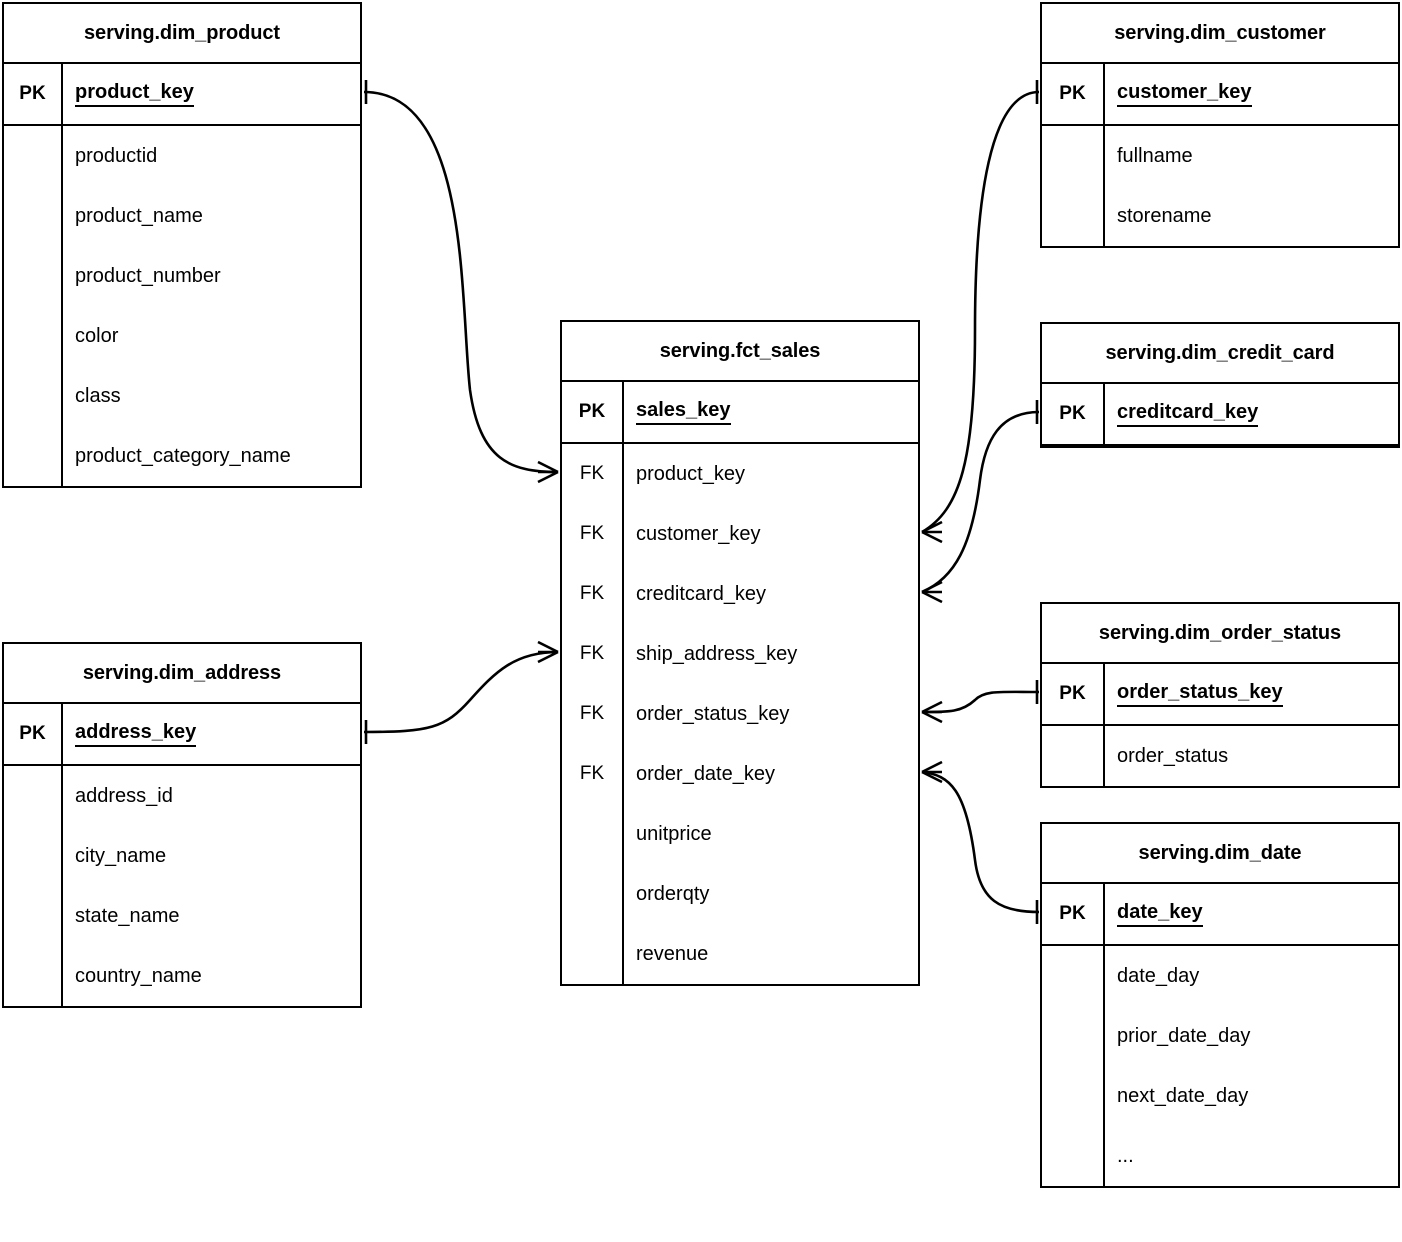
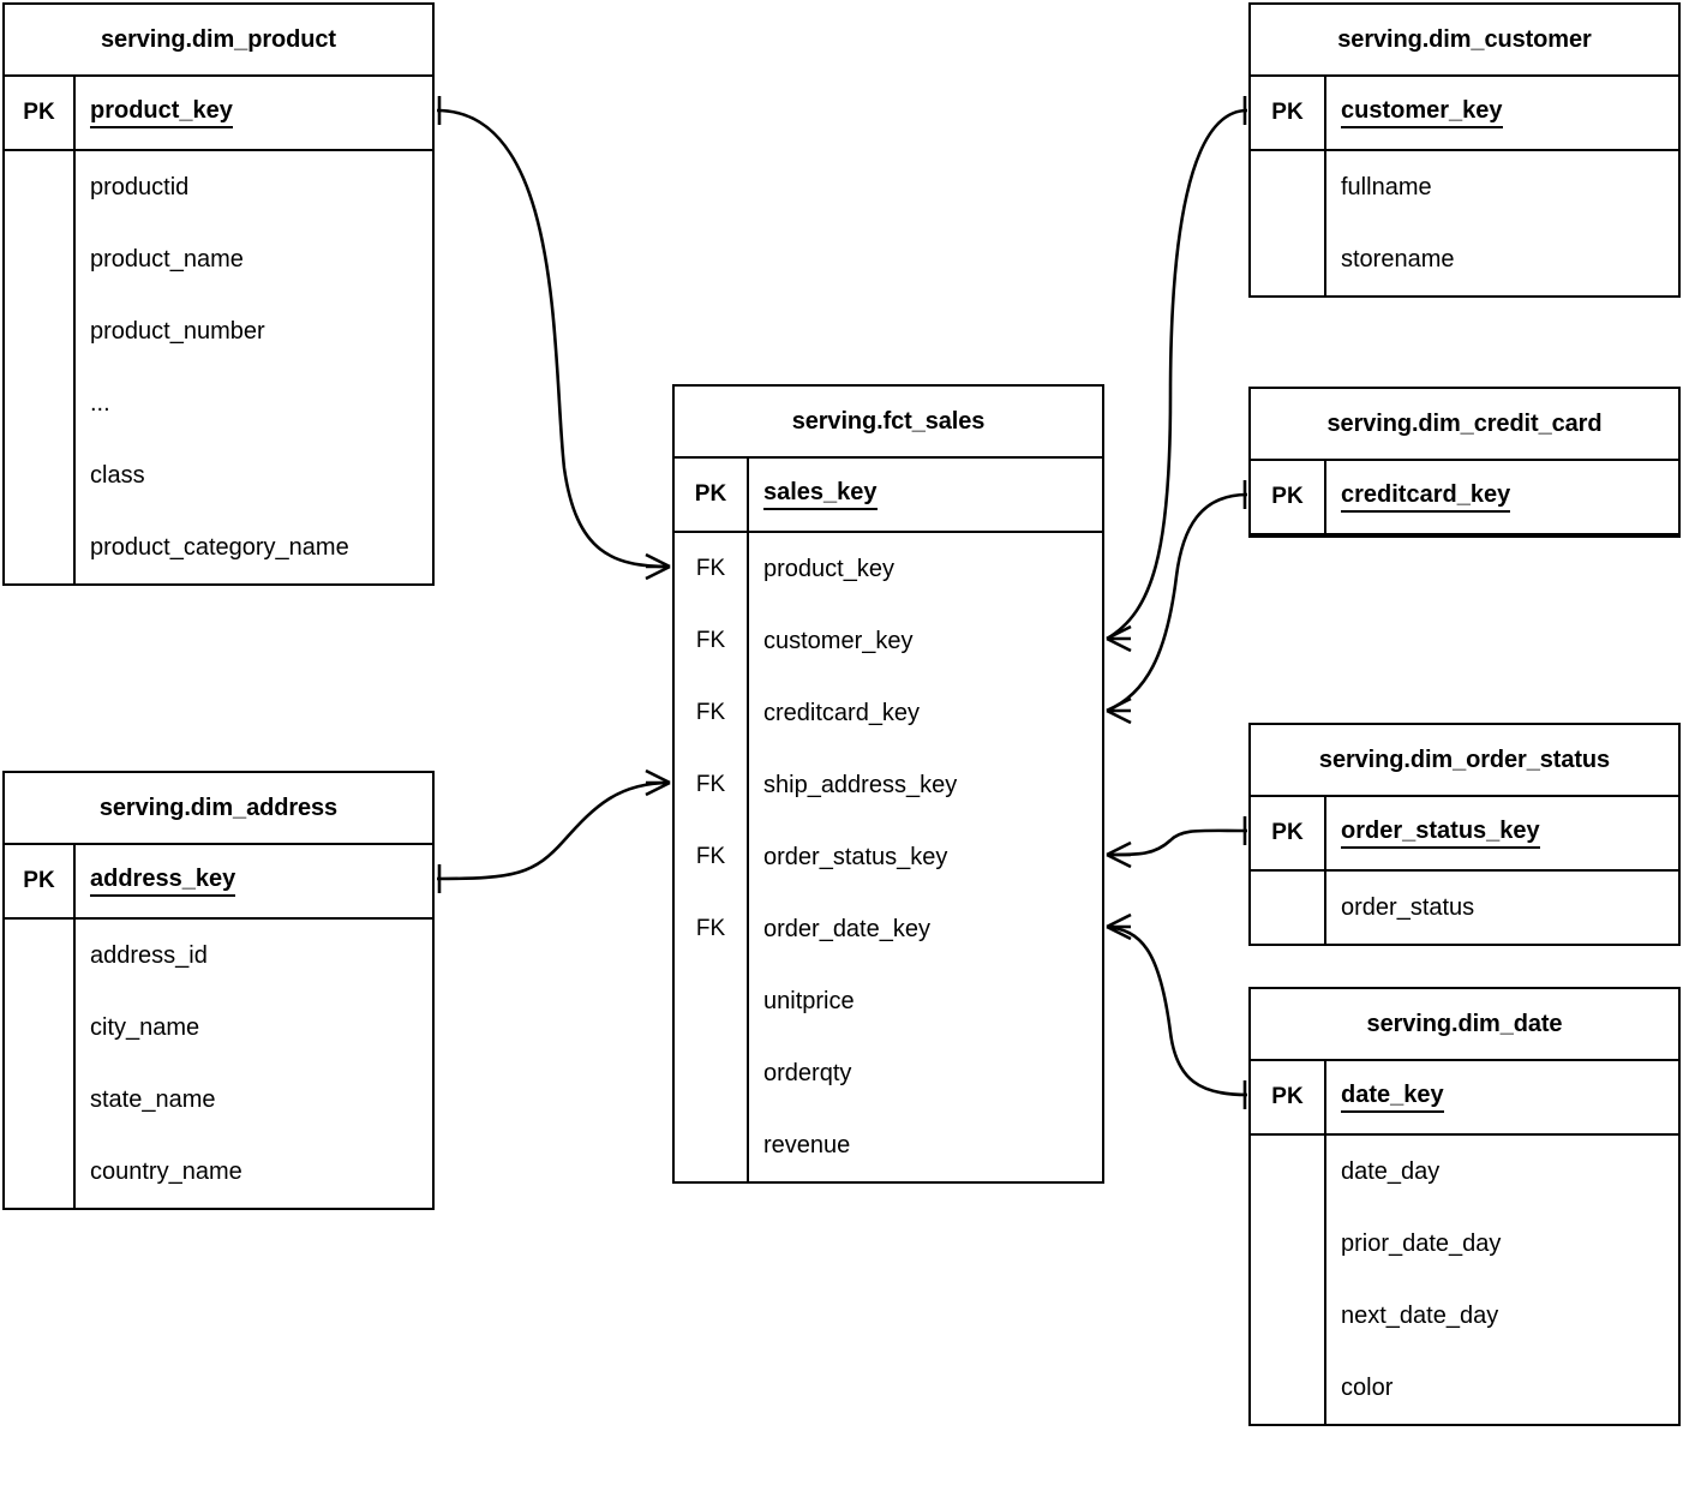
  serving.dim_product
  PK
  product_key
  productid
  product_name
  product_number
- color
+ ...
  class
  product_category_name
  serving.dim_address
  PK
  address_key
  address_id
  city_name
  state_name
  country_name
  serving.fct_sales
  PK
  sales_key
  FK
  product_key
  FK
  customer_key
  FK
  creditcard_key
  FK
  ship_address_key
  FK
  order_status_key
  FK
  order_date_key
  unitprice
  orderqty
  revenue
  serving.dim_customer
  PK
  customer_key
  fullname
  storename
  serving.dim_credit_card
  PK
  creditcard_key
  serving.dim_order_status
  PK
  order_status_key
  order_status
  serving.dim_date
  PK
  date_key
  date_day
  prior_date_day
  next_date_day
- ...
+ color
